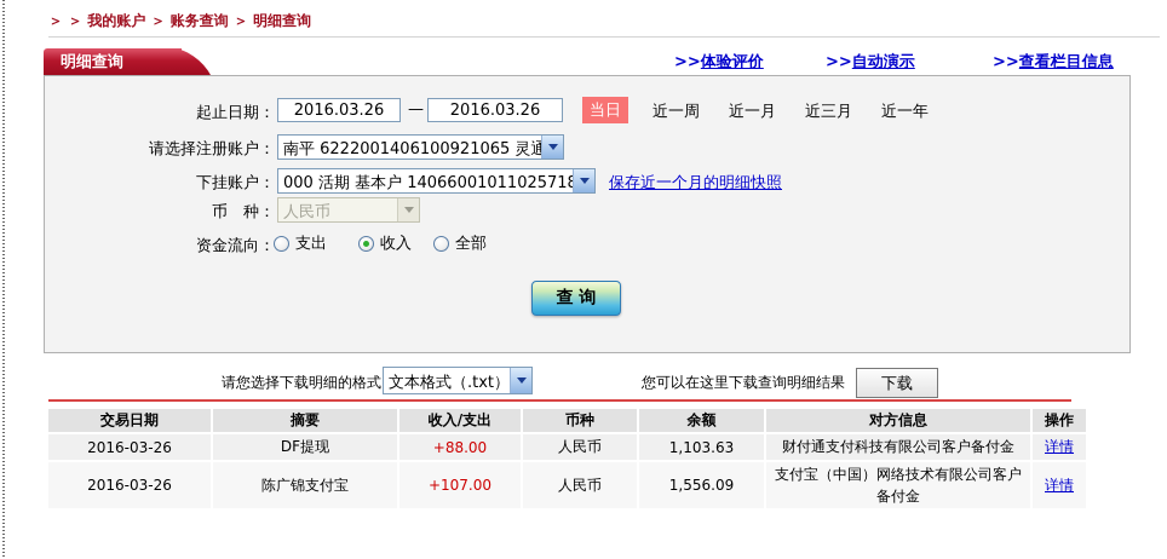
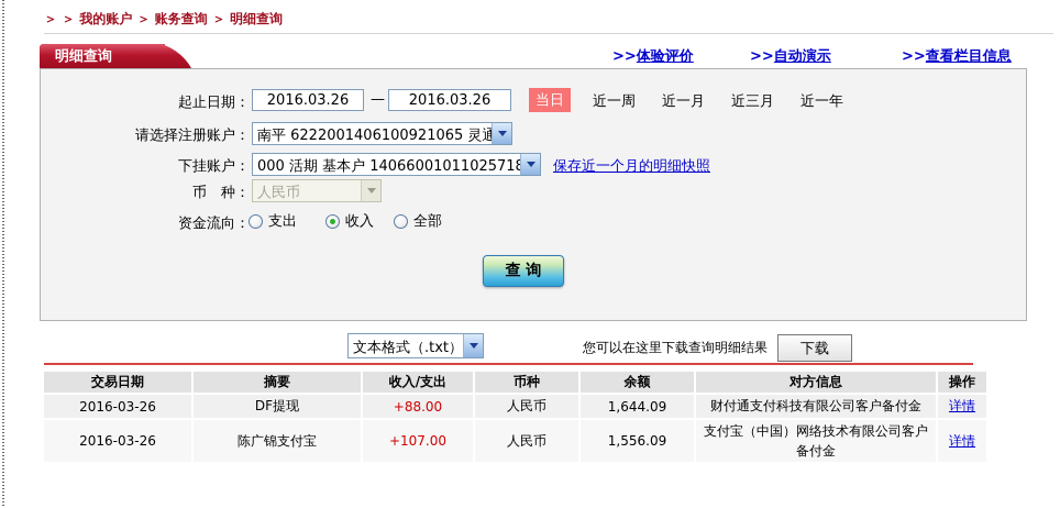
  ＞ ＞ 我的账户 ＞ 账务查询 ＞ 明细查询
  明细查询
  >>体验评价
  >>自动演示
  >>查看栏目信息
  起止日期：
  2016.03.26
  —
  2016.03.26
  当日
  近一周
  近一月
  近三月
  近一年
  请选择注册账户：
  南平 6222001406100921065 灵通
  下挂账户：
  000 活期 基本户 1406600101102571
  保存近一个月的明细快照
  币 种：
  人民币
  资金流向：
  支出
  收入
  全部
  查 询
- 请您选择下载明细的格式
  文本格式（.txt）
  您可以在这里下载查询明细结果
  下载
  交易日期	摘要	收入/支出	币种	余额	对方信息	操作
- 2016-03-26	DF提现	+88.00	人民币	1,103.63	财付通支付科技有限公司客户备付金	详情
+ 2016-03-26	DF提现	+88.00	人民币	1,644.09	财付通支付科技有限公司客户备付金	详情
  2016-03-26	陈广锦支付宝	+107.00	人民币	1,556.09	支付宝（中国）网络技术有限公司客户备付金	详情
